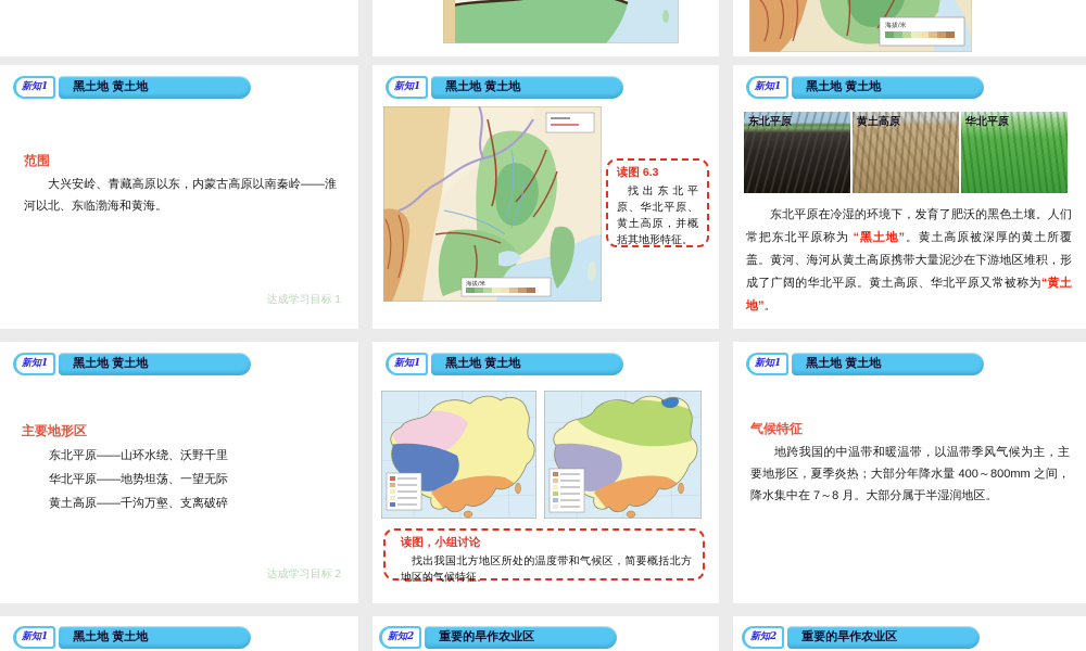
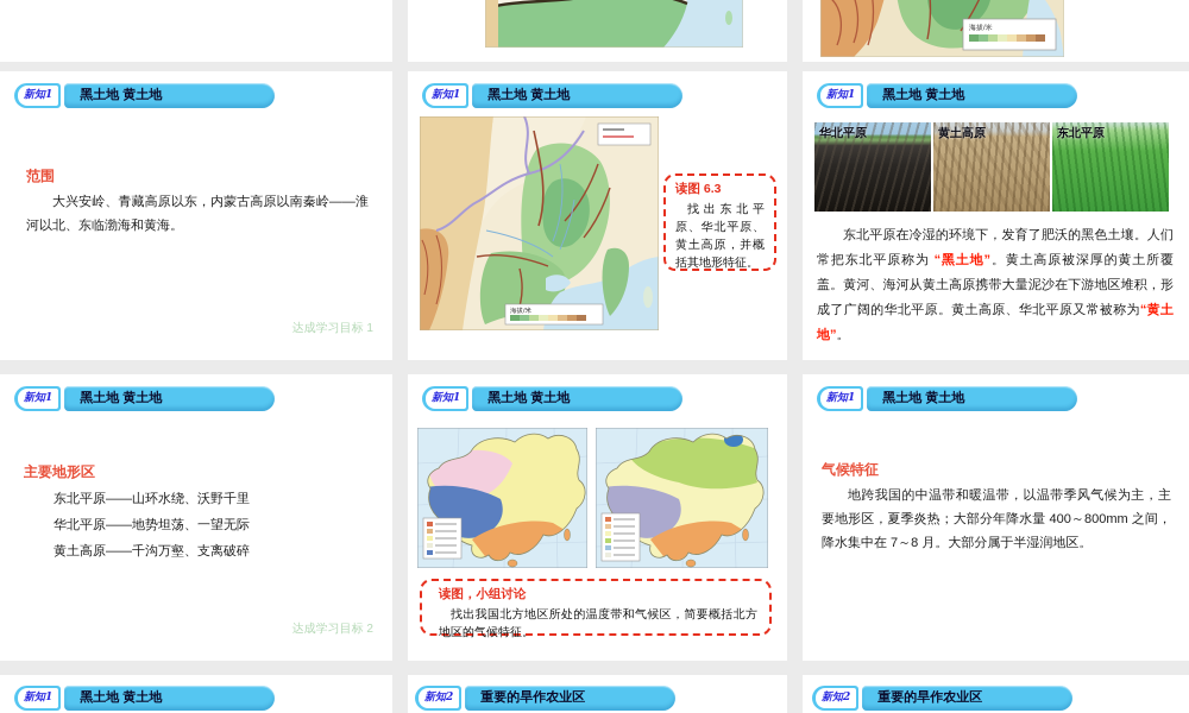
  新知1
  黑土地 黄土地
  范围
  大兴安岭、青藏高原以东，内蒙古高原以南秦岭——淮河以北、东临渤海和黄海。
  达成学习目标 1
  新知1
  黑土地 黄土地
  读图 6.3
  找出东北平原、华北平原、黄土高原，并概括其地形特征。
  新知1
  黑土地 黄土地
- 东北平原
+ 华北平原
  黄土高原
- 华北平原
+ 东北平原
  东北平原在冷湿的环境下，发育了肥沃的黑色土壤。人们常把东北平原称为 “黑土地”。黄土高原被深厚的黄土所覆盖。黄河、海河从黄土高原携带大量泥沙在下游地区堆积，形成了广阔的华北平原。黄土高原、华北平原又常被称为“黄土地”。
  新知1
  黑土地 黄土地
  主要地形区
  东北平原——山环水绕、沃野千里
  华北平原——地势坦荡、一望无际
  黄土高原——千沟万壑、支离破碎
  达成学习目标 2
  新知1
  黑土地 黄土地
  读图，小组讨论
  找出我国北方地区所处的温度带和气候区，简要概括北方地区的气候特征。
  新知1
  黑土地 黄土地
  气候特征
  地跨我国的中温带和暖温带，以温带季风气候为主，主要地形区，夏季炎热；大部分年降水量 400～800mm 之间，降水集中在 7～8 月。大部分属于半湿润地区。
  新知1
  黑土地 黄土地
  新知2
  重要的旱作农业区
  新知2
  重要的旱作农业区
